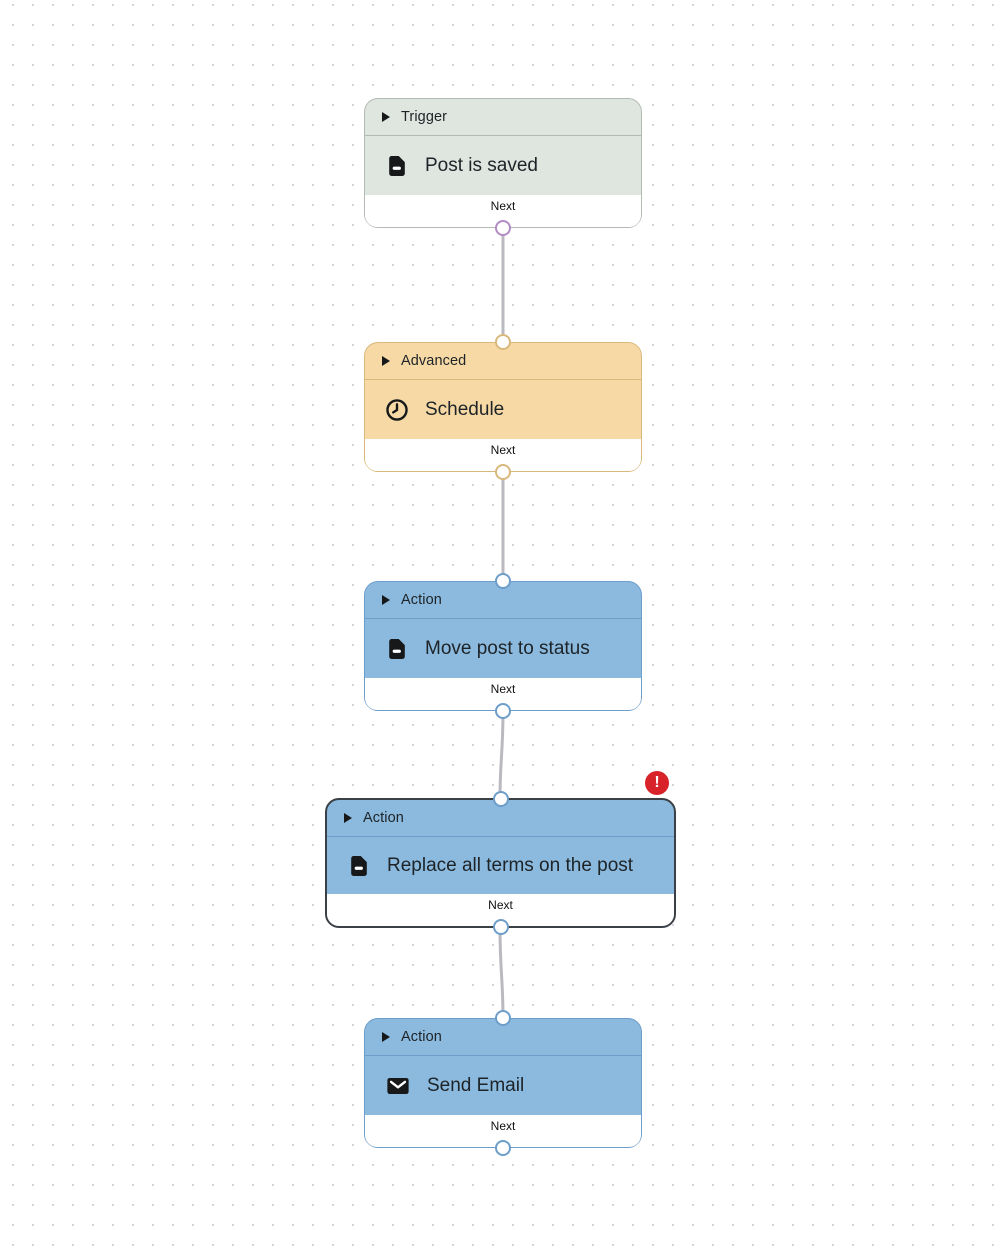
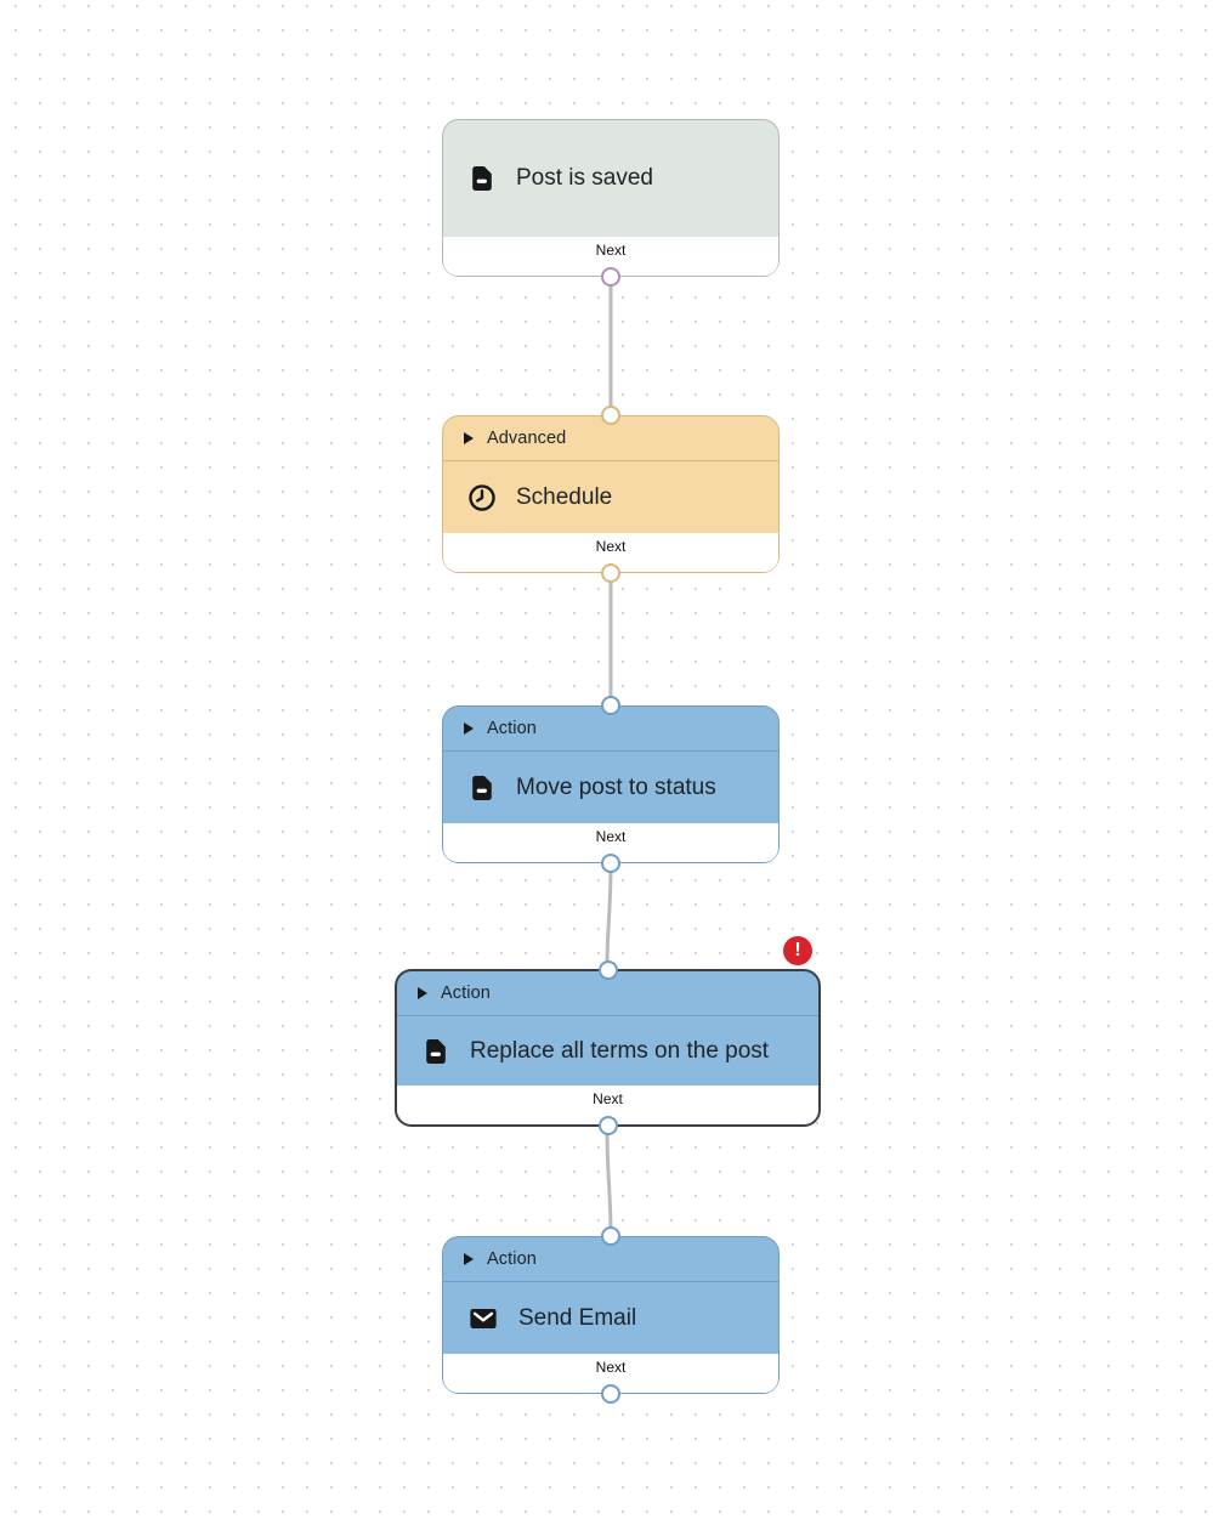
- Trigger
  Post is saved
  Next
  Advanced
  Schedule
  Next
  Action
  Move post to status
  Next
  !
  Action
  Replace all terms on the post
  Next
  Action
  Send Email
  Next
